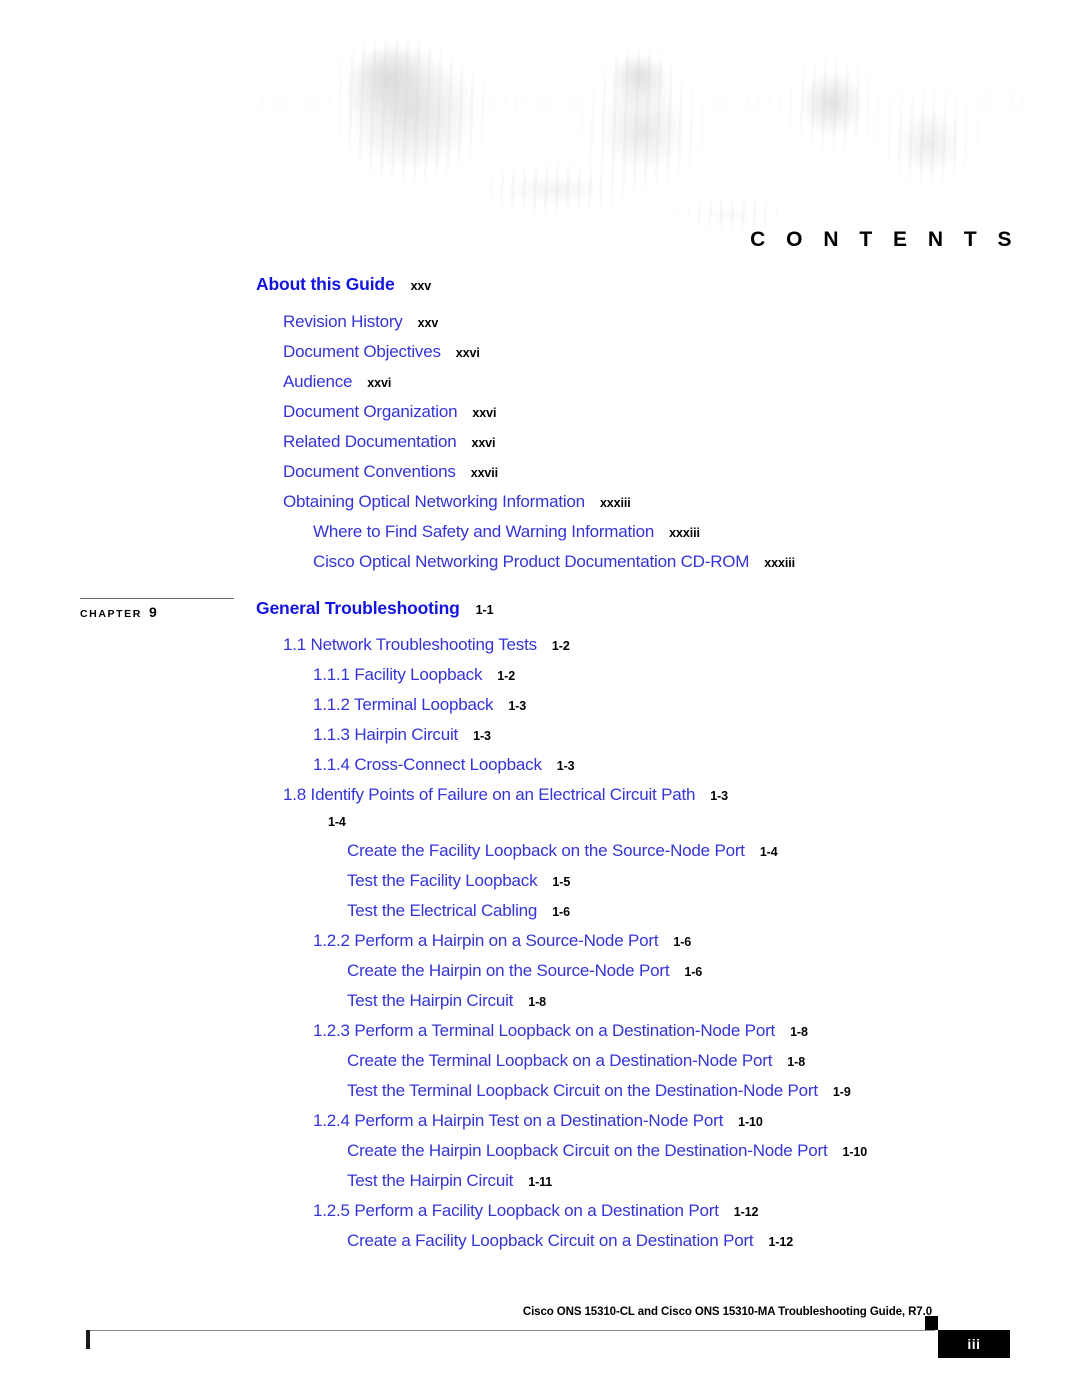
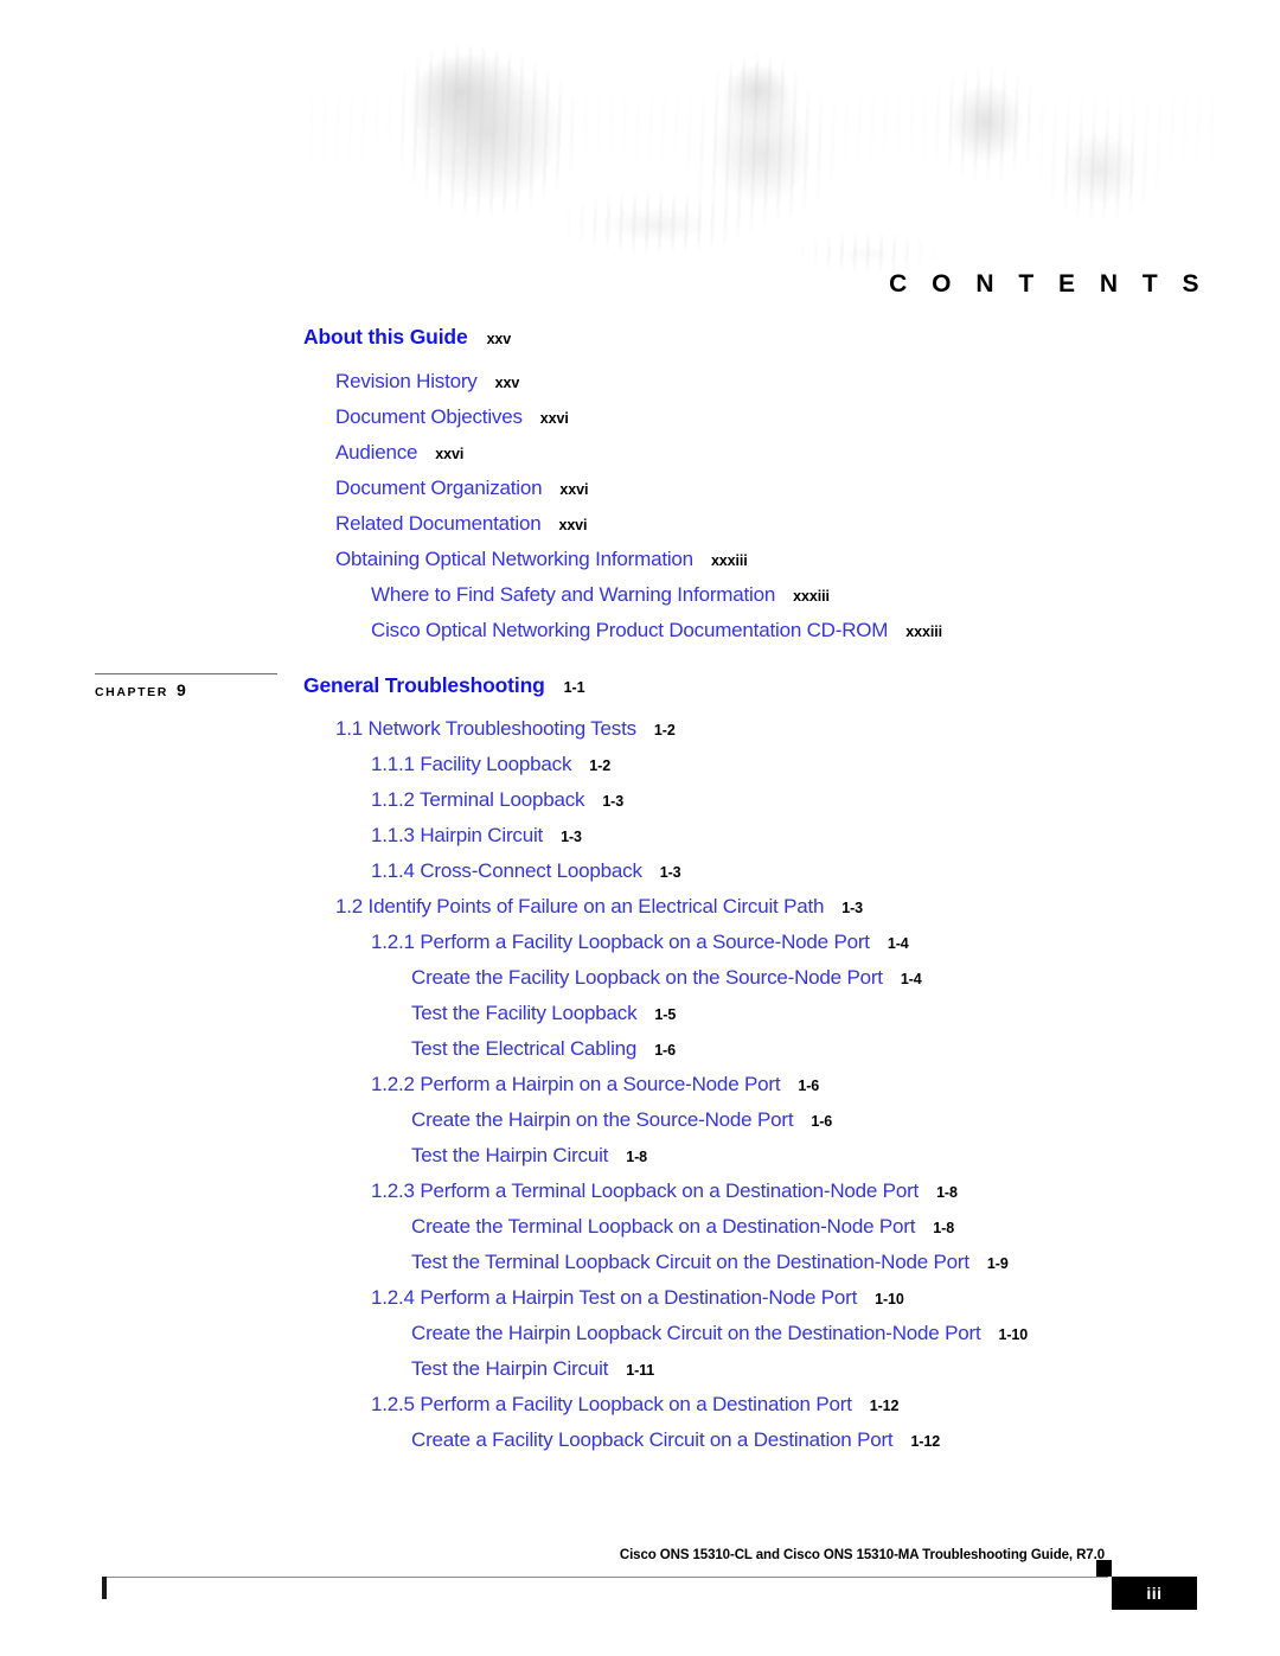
  C O N T E N T S
  About this Guide
  xxv
  Revision History
  xxv
  Document Objectives
  xxvi
  Audience
  xxvi
  Document Organization
  xxvi
  Related Documentation
  xxvi
- Document Conventions
- xxvii
  Obtaining Optical Networking Information
  xxxiii
  Where to Find Safety and Warning Information
  xxxiii
  Cisco Optical Networking Product Documentation CD-ROM
  xxxiii
  CHAPTER
  9
  General Troubleshooting
  1-1
  1.1 Network Troubleshooting Tests
  1-2
  1.1.1 Facility Loopback
  1-2
  1.1.2 Terminal Loopback
  1-3
  1.1.3 Hairpin Circuit
  1-3
  1.1.4 Cross-Connect Loopback
  1-3
- 1.8 Identify Points of Failure on an Electrical Circuit Path
+ 1.2 Identify Points of Failure on an Electrical Circuit Path
  1-3
+ 1.2.1 Perform a Facility Loopback on a Source-Node Port
  1-4
  Create the Facility Loopback on the Source-Node Port
  1-4
  Test the Facility Loopback
  1-5
  Test the Electrical Cabling
  1-6
  1.2.2 Perform a Hairpin on a Source-Node Port
  1-6
  Create the Hairpin on the Source-Node Port
  1-6
  Test the Hairpin Circuit
  1-8
  1.2.3 Perform a Terminal Loopback on a Destination-Node Port
  1-8
  Create the Terminal Loopback on a Destination-Node Port
  1-8
  Test the Terminal Loopback Circuit on the Destination-Node Port
  1-9
  1.2.4 Perform a Hairpin Test on a Destination-Node Port
  1-10
  Create the Hairpin Loopback Circuit on the Destination-Node Port
  1-10
  Test the Hairpin Circuit
  1-11
  1.2.5 Perform a Facility Loopback on a Destination Port
  1-12
  Create a Facility Loopback Circuit on a Destination Port
  1-12
  Cisco ONS 15310-CL and Cisco ONS 15310-MA Troubleshooting Guide, R7.0
  iii
